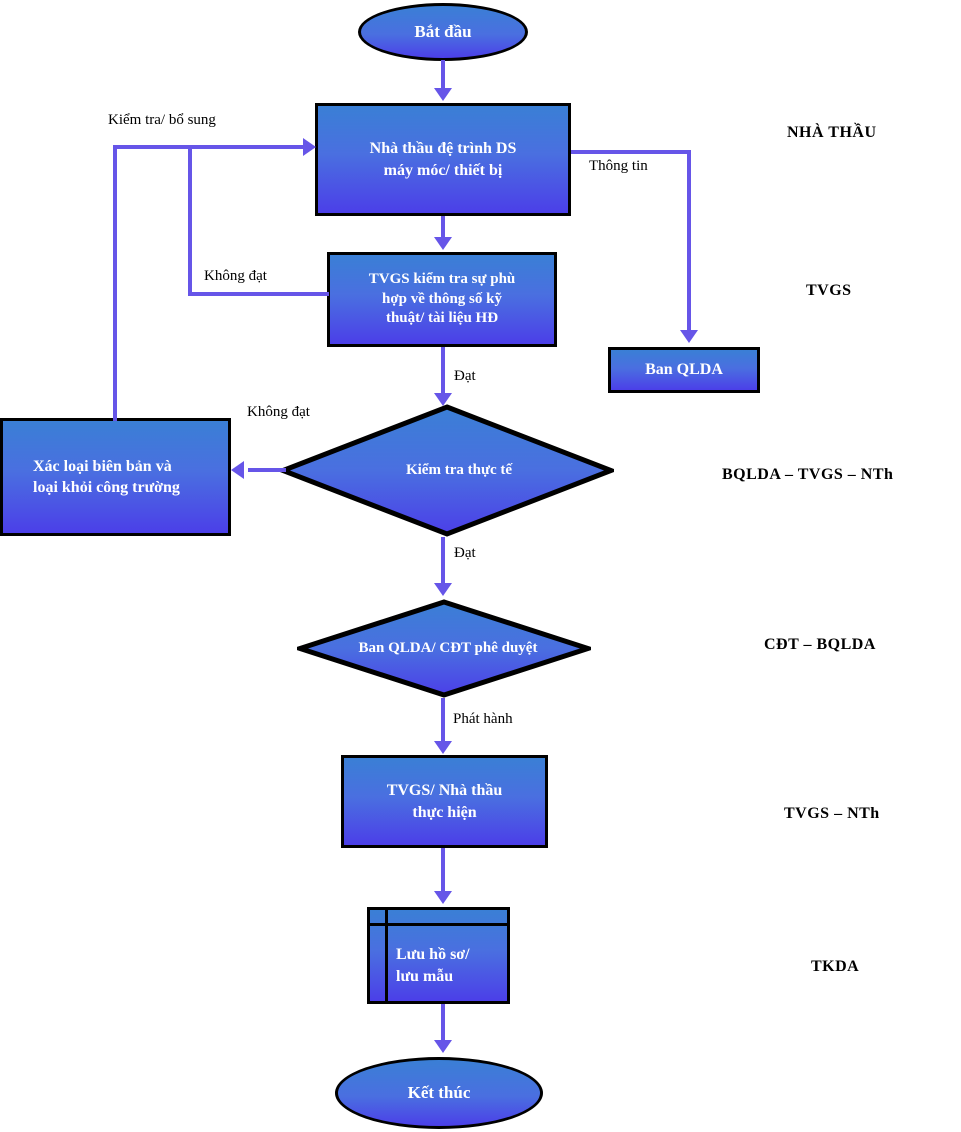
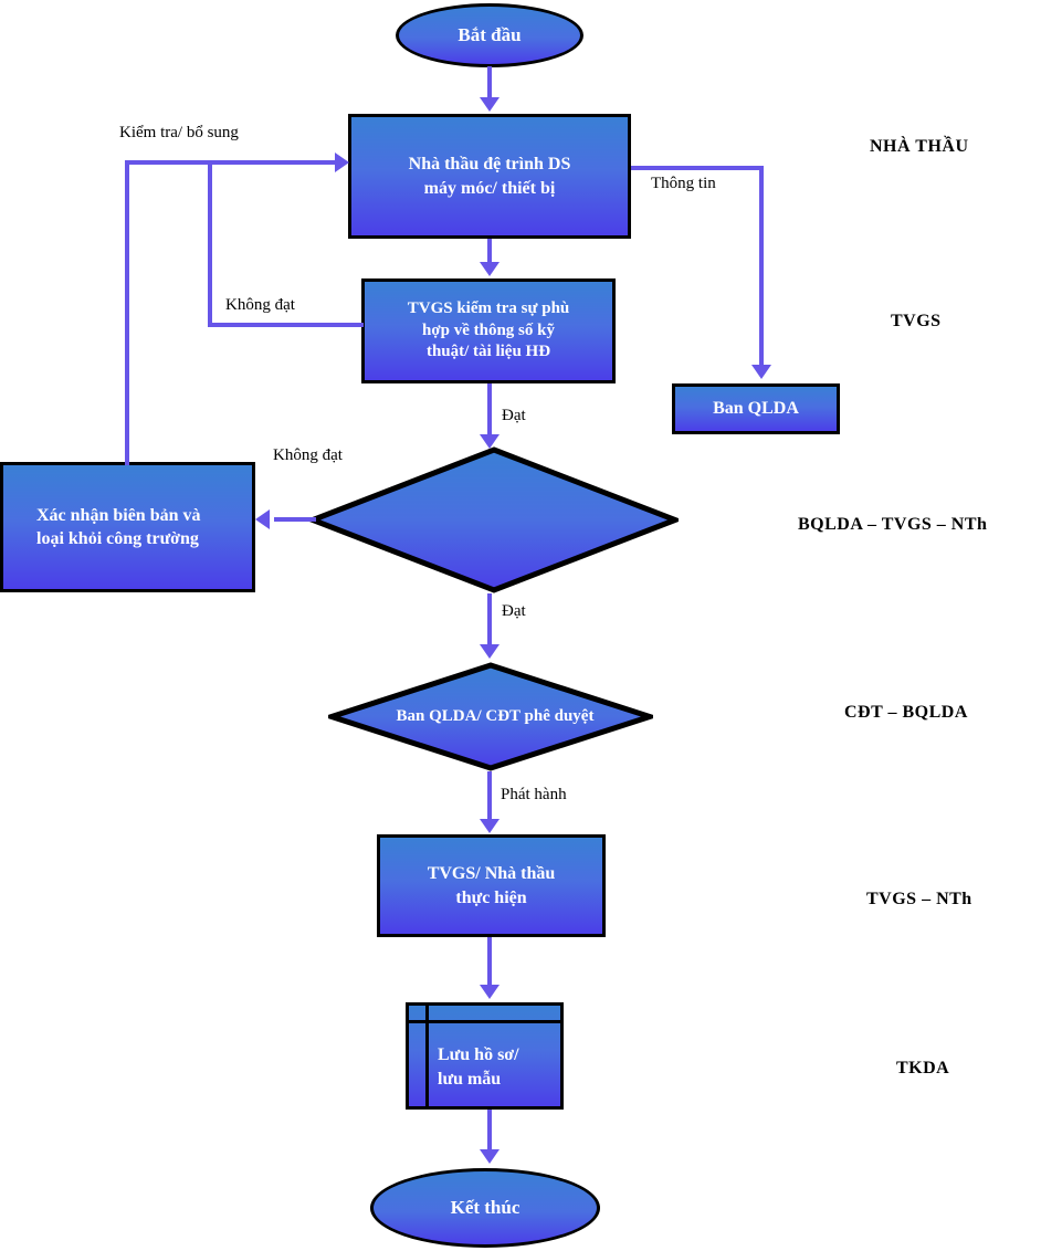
  Bắt đầu
  Nhà thầu đệ trình DS
  máy móc/ thiết bị
  TVGS kiểm tra sự phù
  hợp về thông số kỹ
  thuật/ tài liệu HĐ
  Ban QLDA
- Kiểm tra thực tế
- Xác loại biên bản và
+ Xác nhận biên bản và
  loại khỏi công trường
  Ban QLDA/ CĐT phê duyệt
  TVGS/ Nhà thầu
  thực hiện
  Lưu hồ sơ/
  lưu mẫu
  Kết thúc
  Kiểm tra/ bổ sung
  Thông tin
  Không đạt
  Đạt
  Không đạt
  Đạt
  Phát hành
  NHÀ THẦU
  TVGS
  BQLDA – TVGS – NTh
  CĐT – BQLDA
  TVGS – NTh
  TKDA
